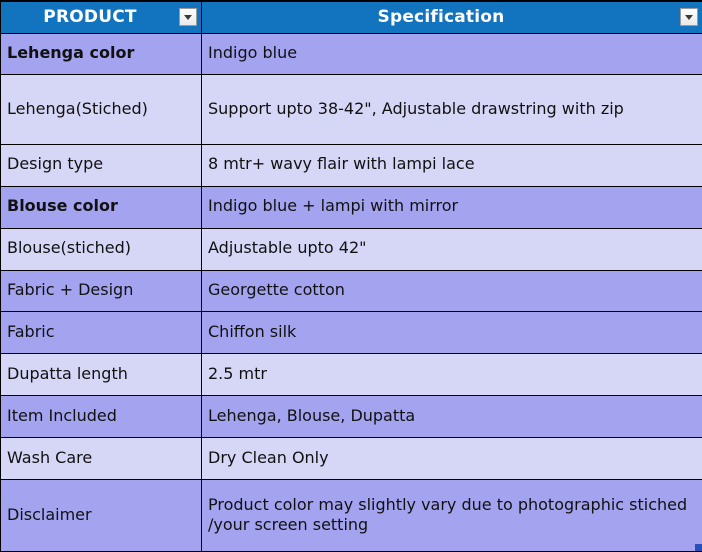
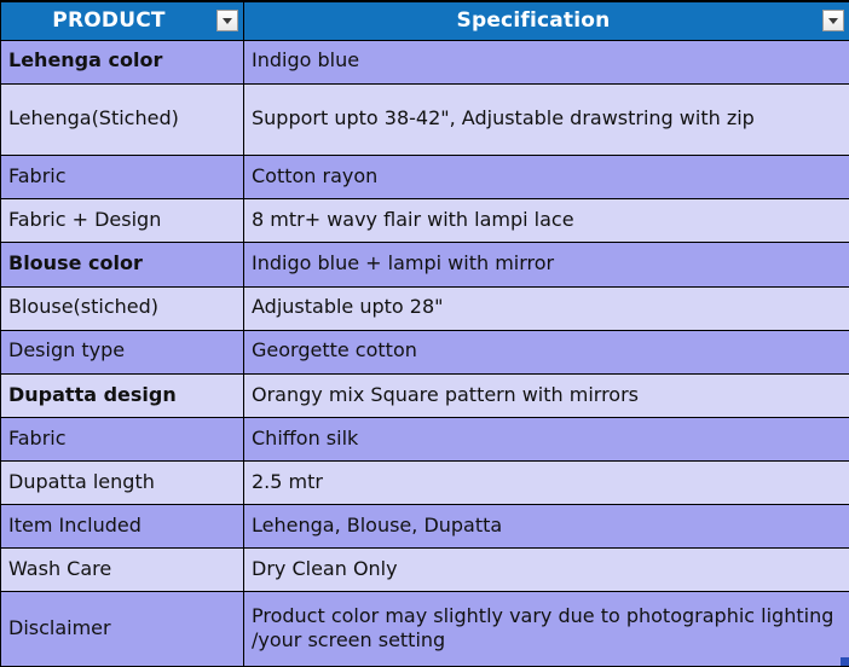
  PRODUCT	Specification
  Lehenga color	Indigo blue
  Lehenga(Stiched)	Support upto 38-42", Adjustable drawstring with zip
+ Fabric	Cotton rayon
- Design type	8 mtr+ wavy flair with lampi lace
+ Fabric + Design	8 mtr+ wavy flair with lampi lace
  Blouse color	Indigo blue + lampi with mirror
- Blouse(stiched)	Adjustable upto 42"
+ Blouse(stiched)	Adjustable upto 28"
- Fabric + Design	Georgette cotton
+ Design type	Georgette cotton
+ Dupatta design	Orangy mix Square pattern with mirrors
  Fabric	Chiffon silk
  Dupatta length	2.5 mtr
  Item Included	Lehenga, Blouse, Dupatta
  Wash Care	Dry Clean Only
- Disclaimer	Product color may slightly vary due to photographic stiched /your screen setting
+ Disclaimer	Product color may slightly vary due to photographic lighting /your screen setting
